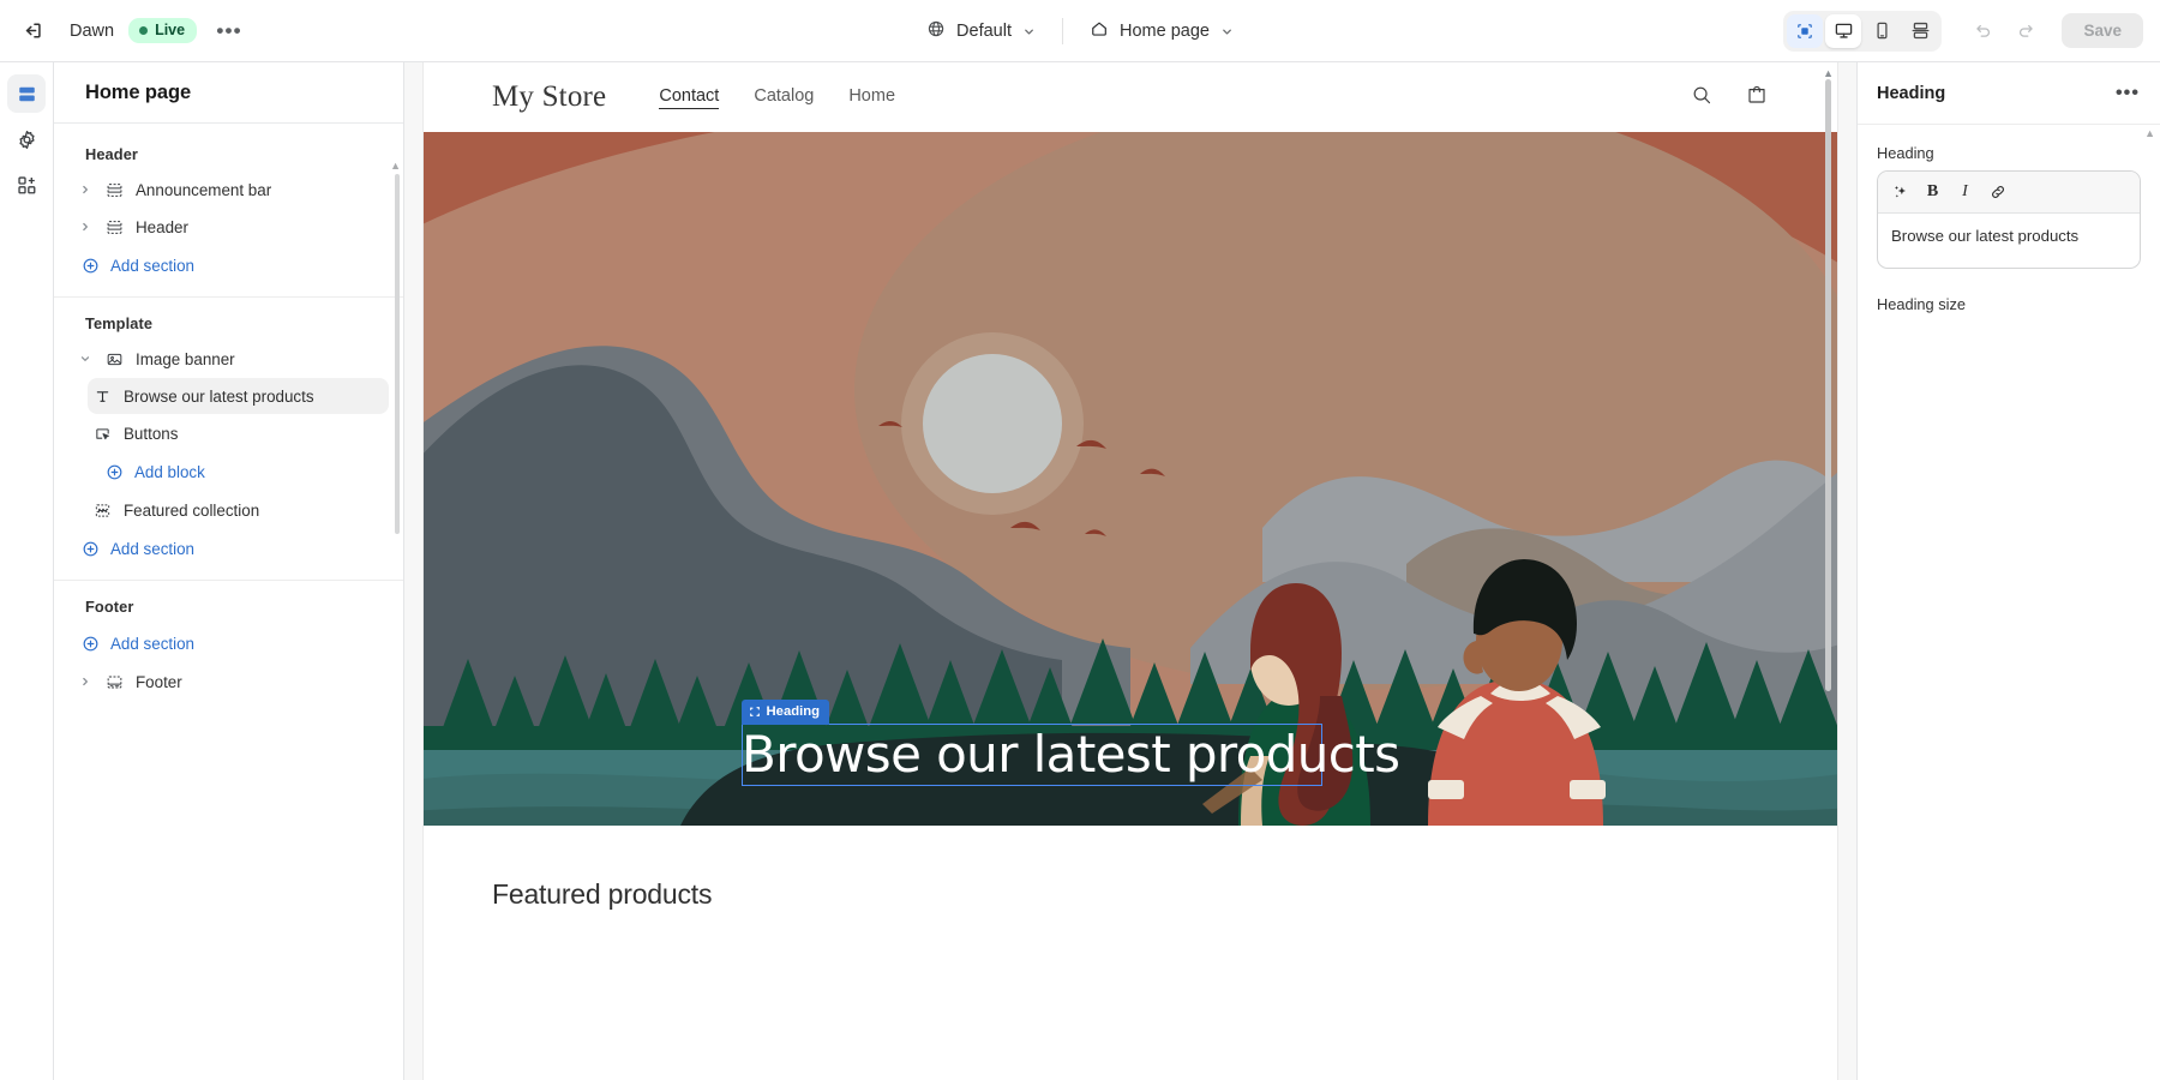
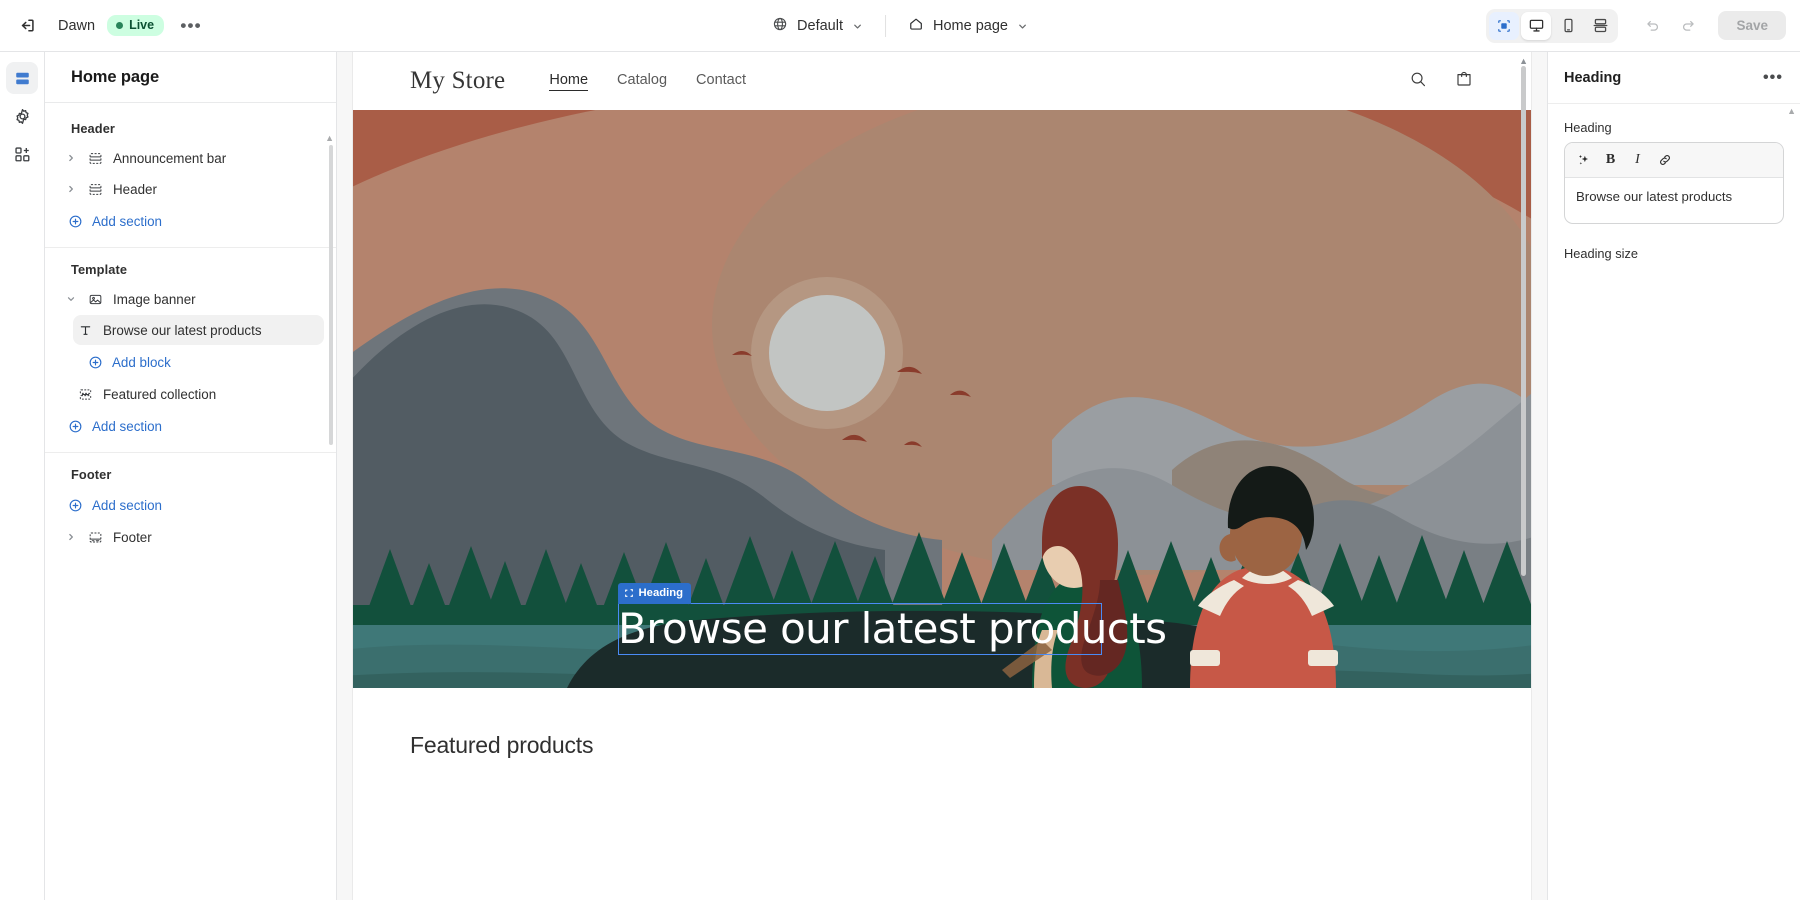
  Dawn
  Live
  •••
  Default
  Home page
  Save
  Home page
  ▲
  Header
  Announcement bar
  Header
  Add section
  Template
  Image banner
  Browse our latest products
- Buttons
  Add block
  Featured collection
  Add section
  Footer
  Add section
  Footer
  ▲
  My Store
- Contact
+ Home
  Catalog
- Home
+ Contact
  Heading
  Browse our latest products
  Featured products
  Heading
  •••
  ▲
  Heading
  B
  I
  Browse our latest products
  Heading size
